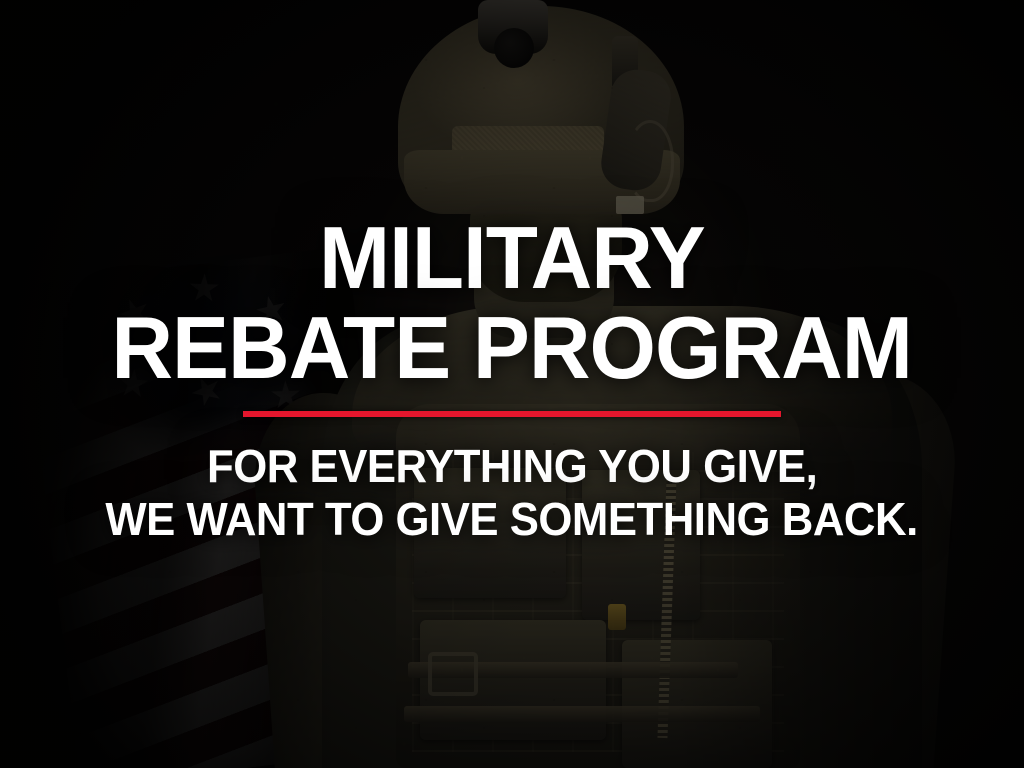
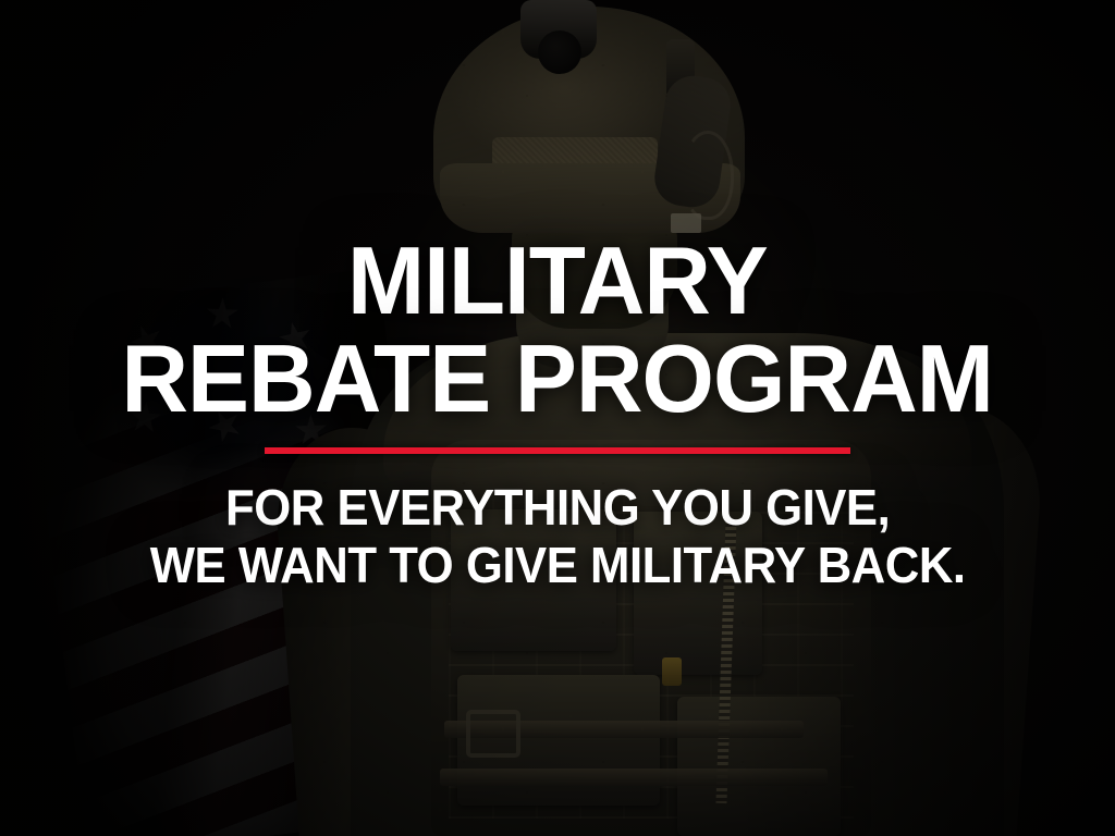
  MILITARY
  REBATE PROGRAM
  FOR EVERYTHING YOU GIVE,
- WE WANT TO GIVE SOMETHING BACK.
+ WE WANT TO GIVE MILITARY BACK.
